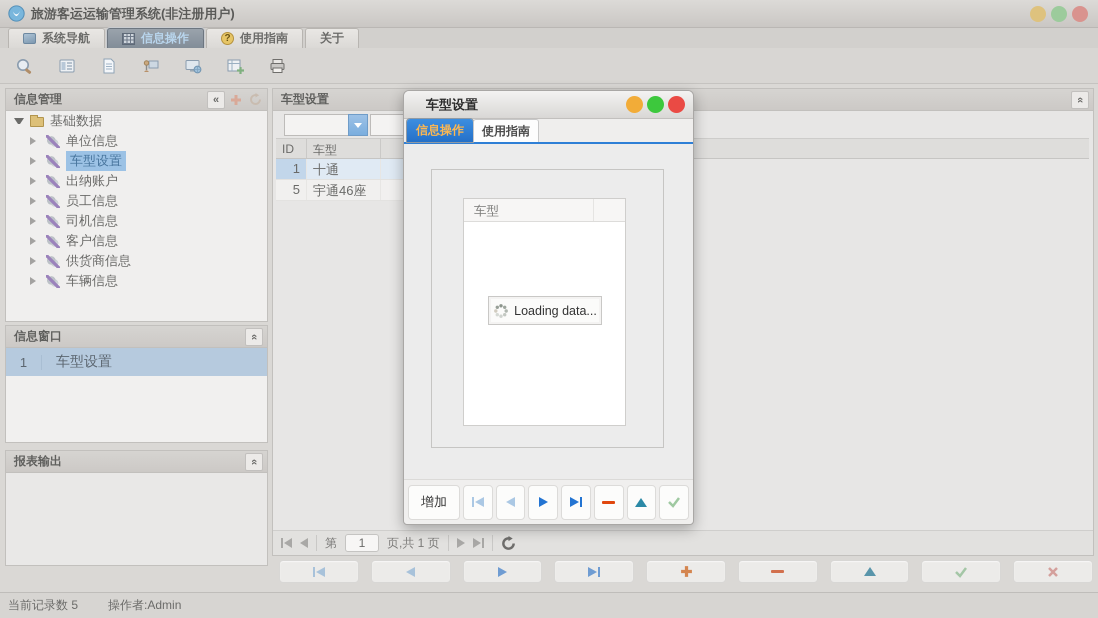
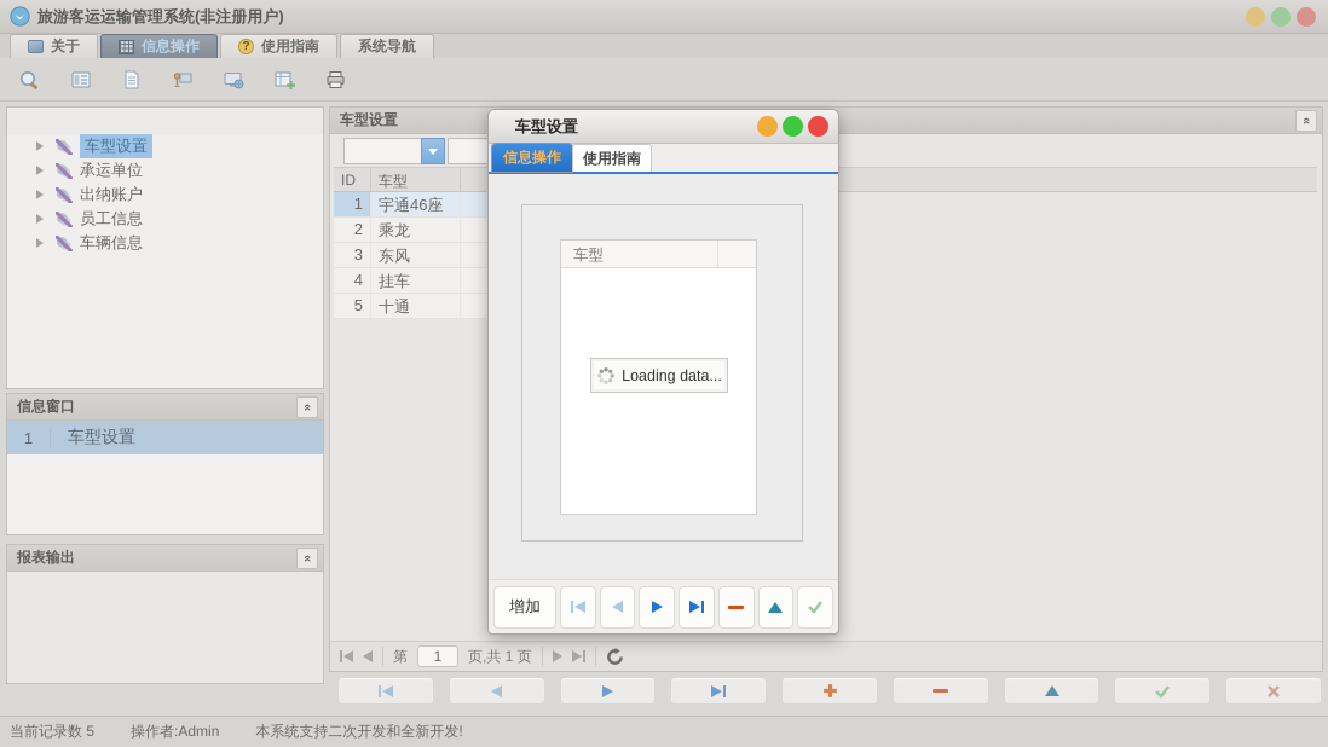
  旅游客运运输管理系统(非注册用户)
- 系统导航
+ 关于
  信息操作
  使用指南
- 关于
+ 系统导航
- 信息管理
- «
- 基础数据
- 单位信息
  车型设置
+ 承运单位
  出纳账户
  员工信息
- 司机信息
- 客户信息
- 供货商信息
  车辆信息
  信息窗口
  1
  车型设置
  报表输出
  车型设置
  ID
  车型
  1
- 十通
+ 宇通46座
+ 2
+ 乘龙
+ 3
+ 东风
+ 4
+ 挂车
  5
- 宇通46座
+ 十通
  第
  1
  页,共 1 页
  当前记录数 5
  操作者:Admin
+ 本系统支持二次开发和全新开发!
  车型设置
  信息操作
  使用指南
  车型
  Loading data...
  增加
